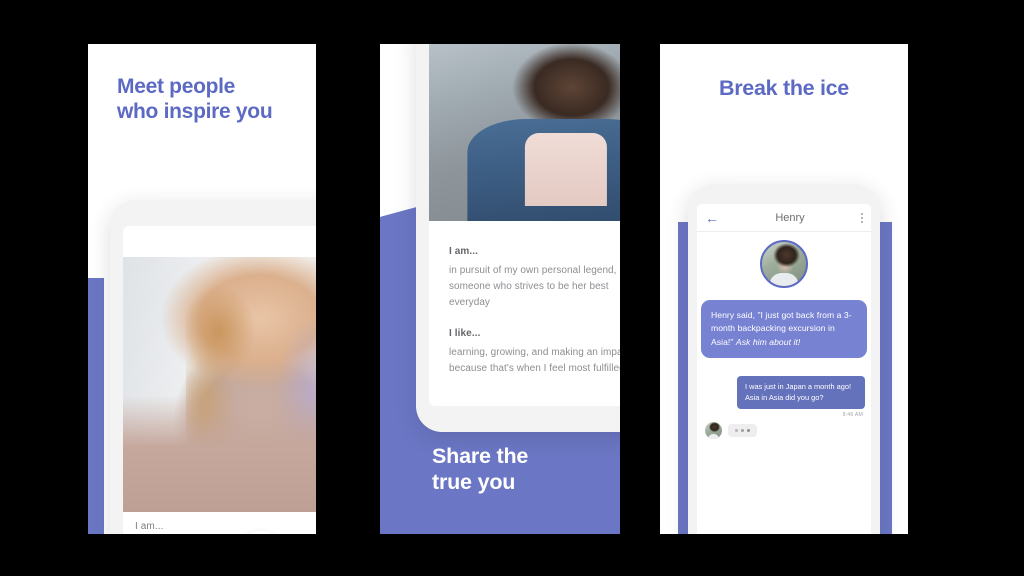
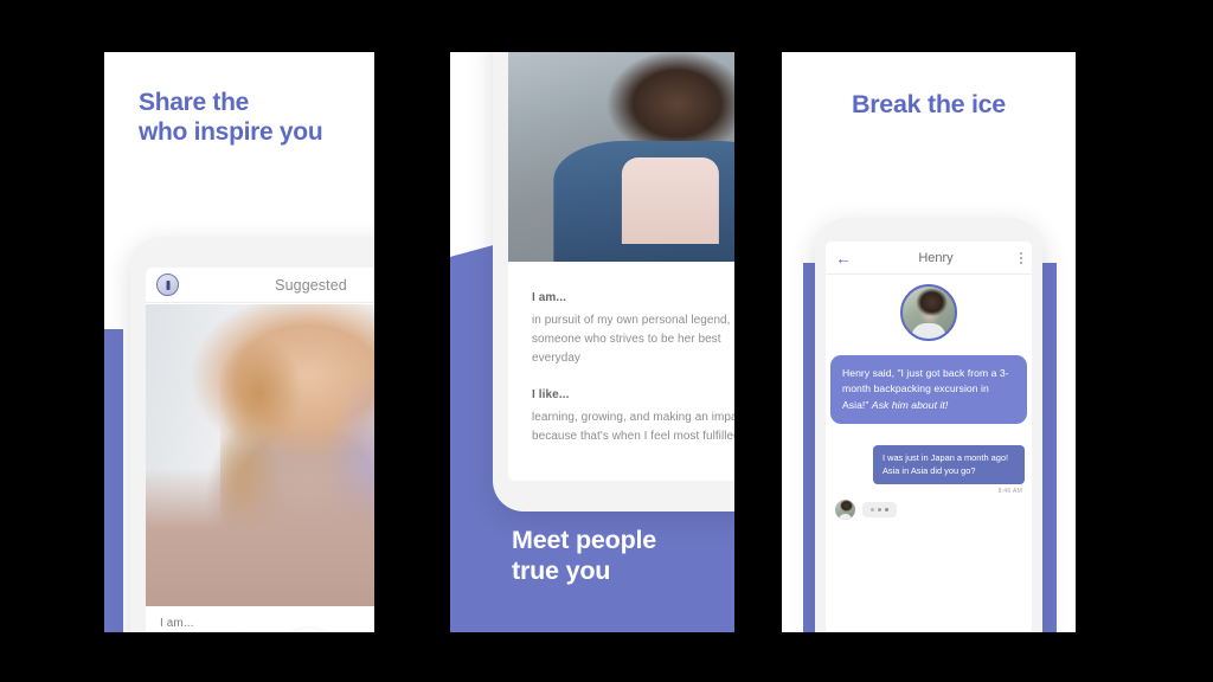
- Meet people
+ Share the
  who inspire you
+ Suggested
  I am...
  I am...
  in pursuit of my own personal legend,
  someone who strives to be her best
  everyday
  I like...
  learning, growing, and making an impa
  because that's when I feel most fulfille
- Share the
+ Meet people
  true you
  Break the ice
  ←
  Henry
  Henry said, "I just got back from a 3-month backpacking excursion in Asia!" Ask him about it!
  I was just in Japan a month ago! Asia in Asia did you go?
